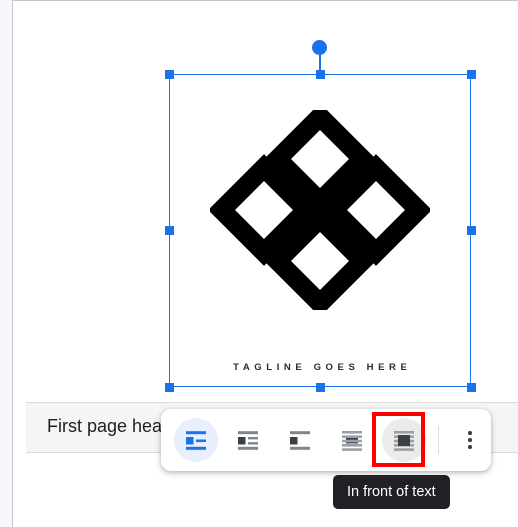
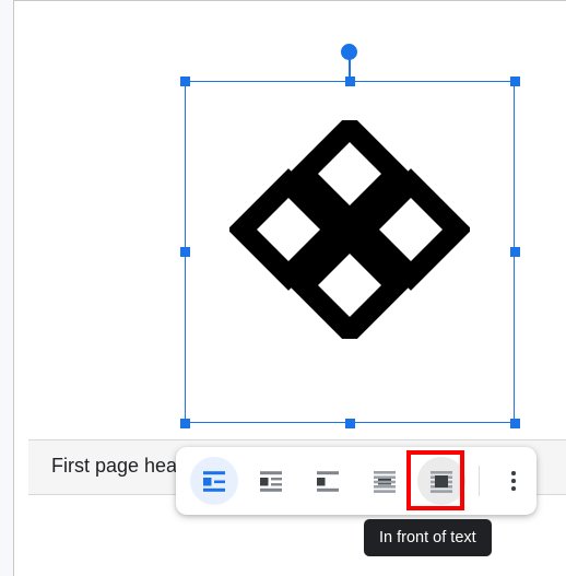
- TAGLINE GOES HERE
  First page hea
  In front of text
